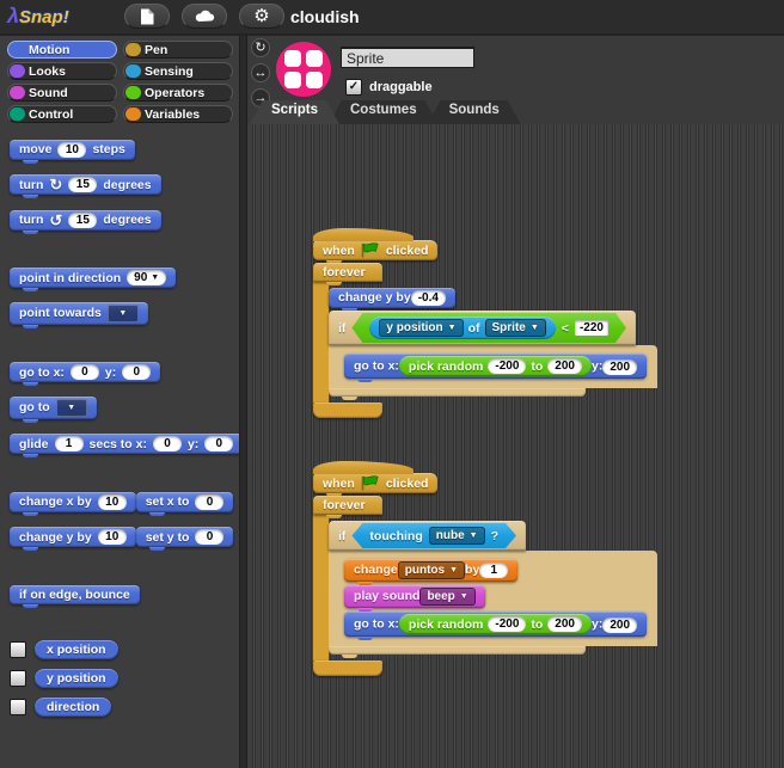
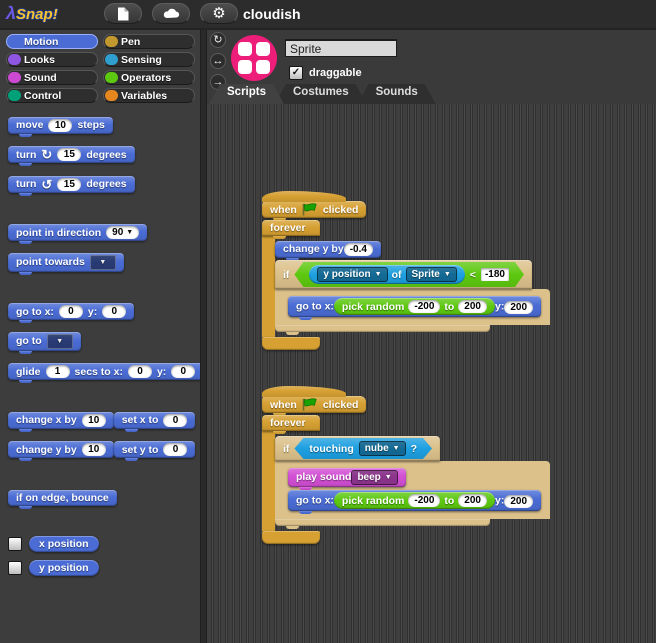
  λSnap!
  ⚙
  cloudish
  Motion
  Pen
  Looks
  Sensing
  Sound
  Operators
  Control
  Variables
  move
  10
  steps
  turn
  ↻
  15
  degrees
  turn
  ↺
  15
  degrees
  point in direction
  90
  point towards
  go to x:
  0
  y:
  0
  go to
  glide
  1
  secs to x:
  0
  y:
  0
  change x by
  10
  set x to
  0
  change y by
  10
  set y to
  0
  if on edge, bounce
  x position
  y position
- direction
  ↻
  ↔
  →
  Sprite
  ✓
  draggable
  Scripts
  Costumes
  Sounds
  when
  clicked
  forever
  change y by -0.4
  if
  y position
  of
  Sprite
  <
- -220
+ -180
  go to x:
  pick random
  -200
  to
  200
  y: 200
  when
  clicked
  forever
  if
  touching
  nube
  ?
- change
- puntos
- by 1
  play sound
  beep
  go to x:
  pick random
  -200
  to
  200
  y: 200
